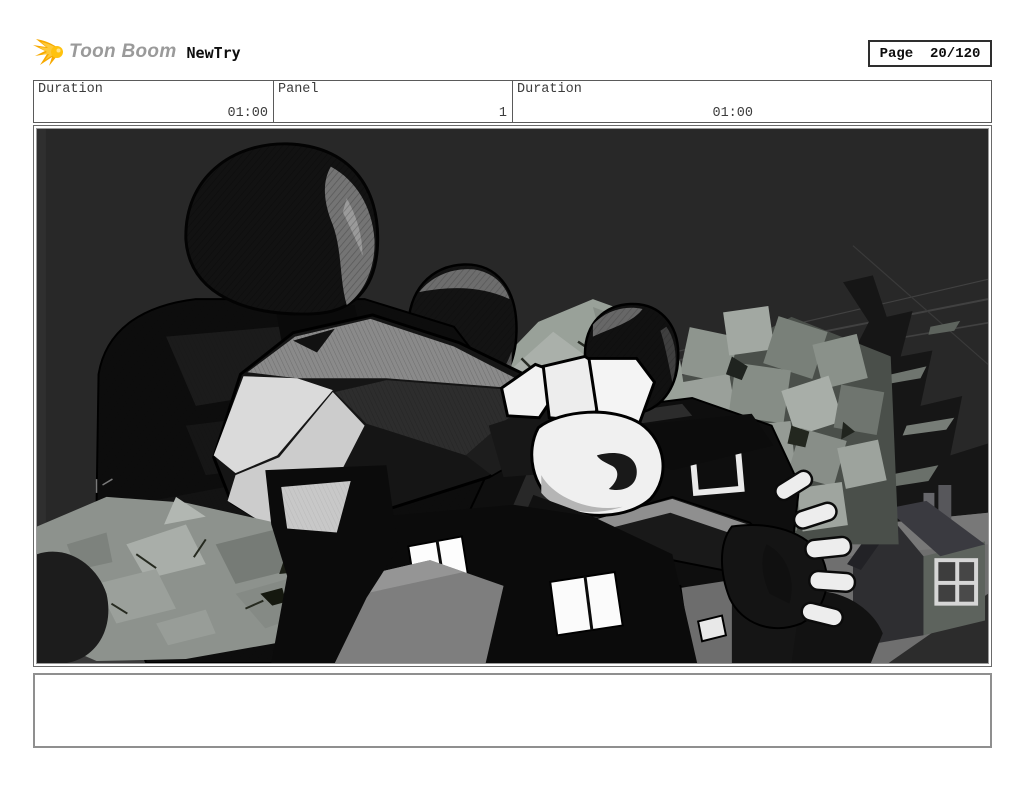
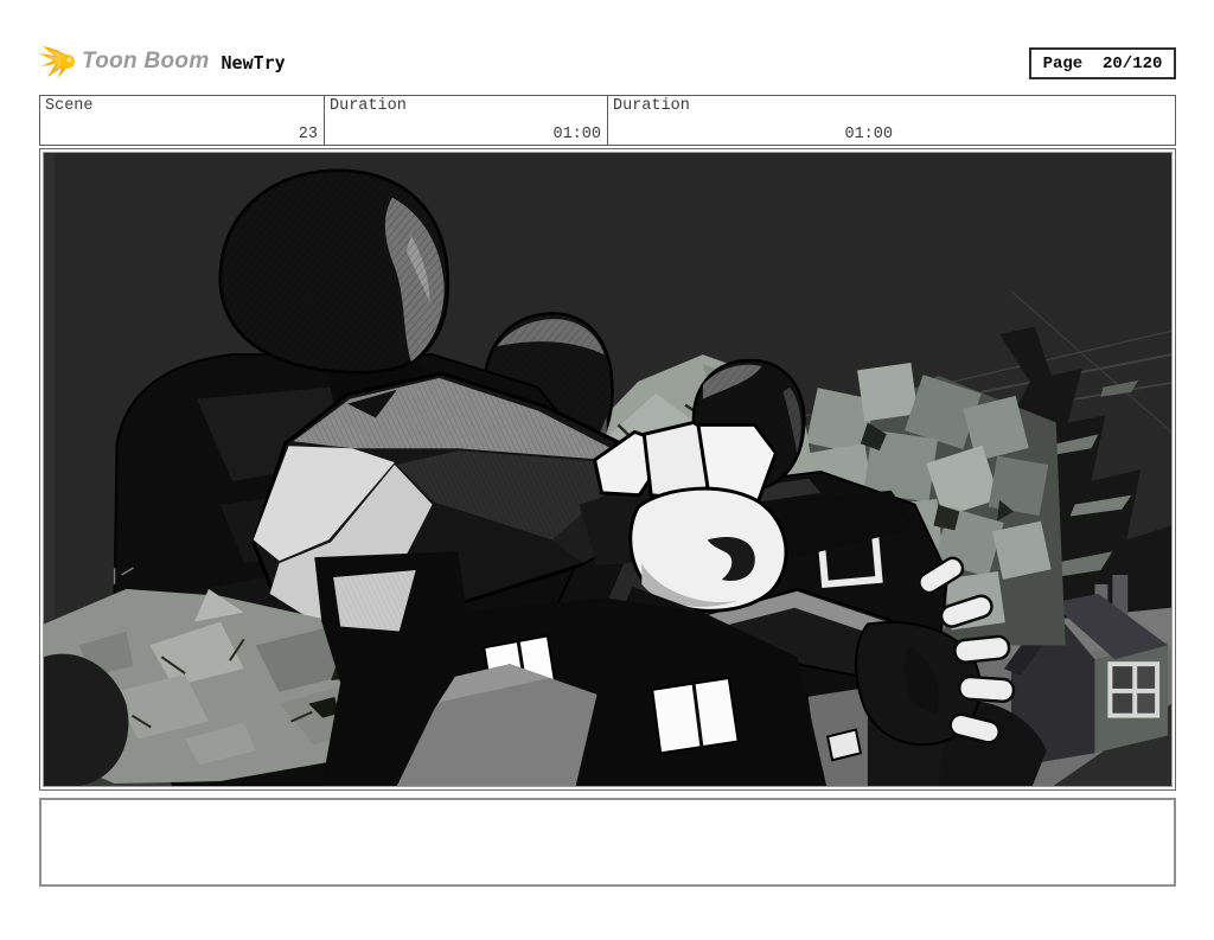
  Toon Boom
  NewTry
  Page 20/120
+ Scene
+ 23
  Duration
  01:00
- Panel
- 1
  Duration
  01:00
